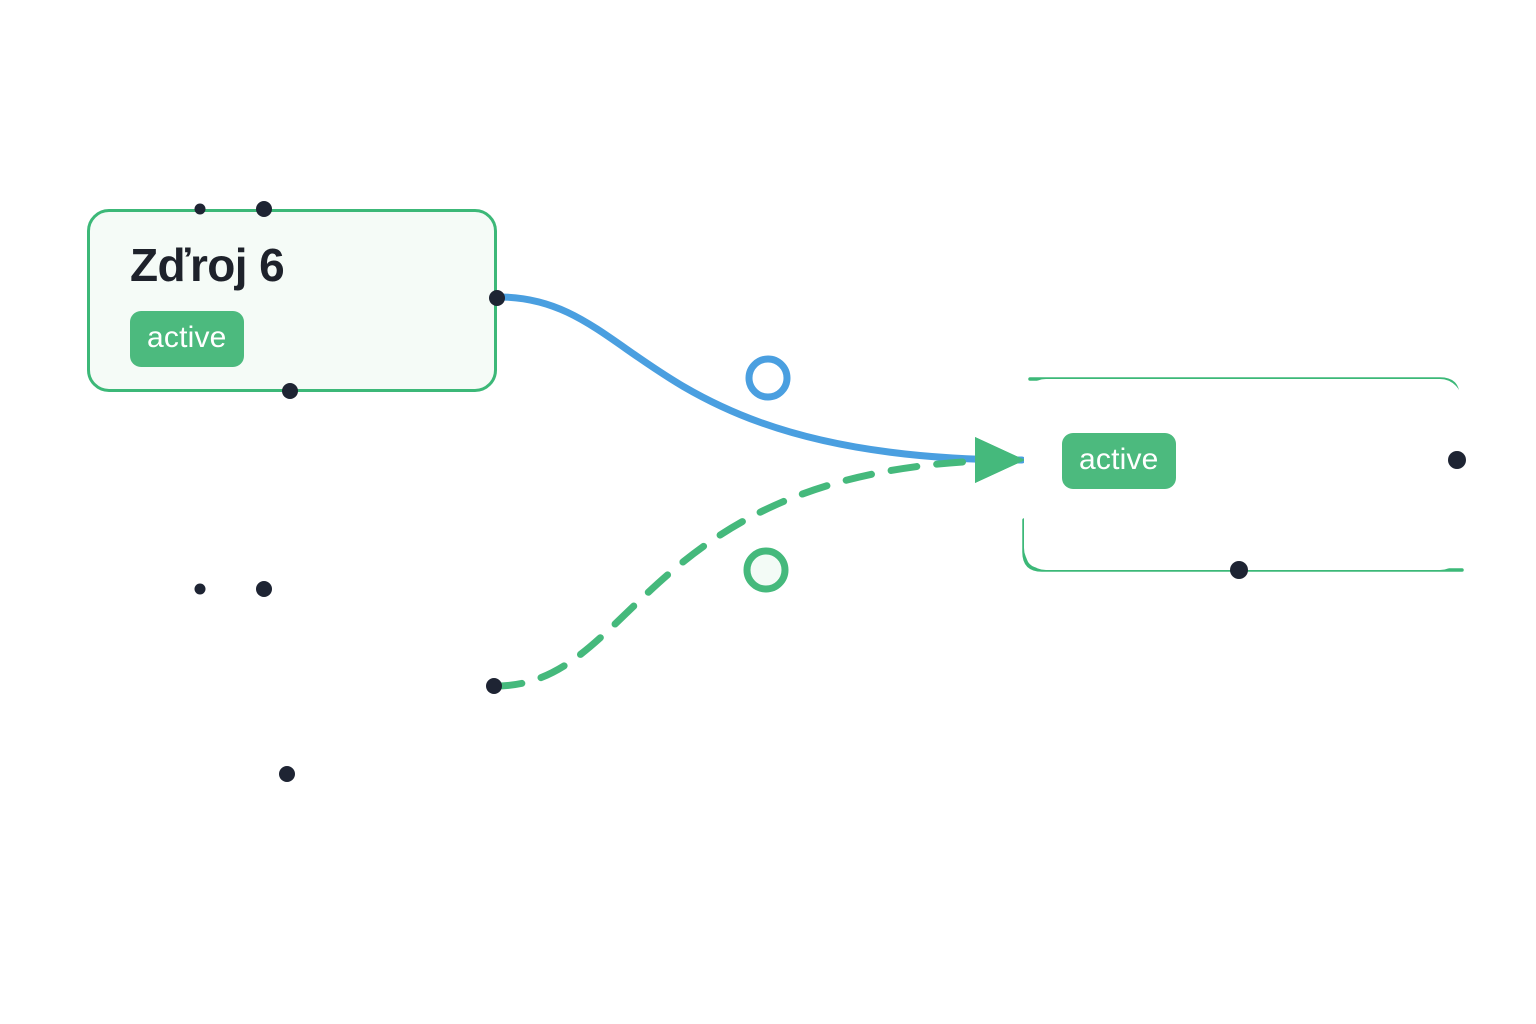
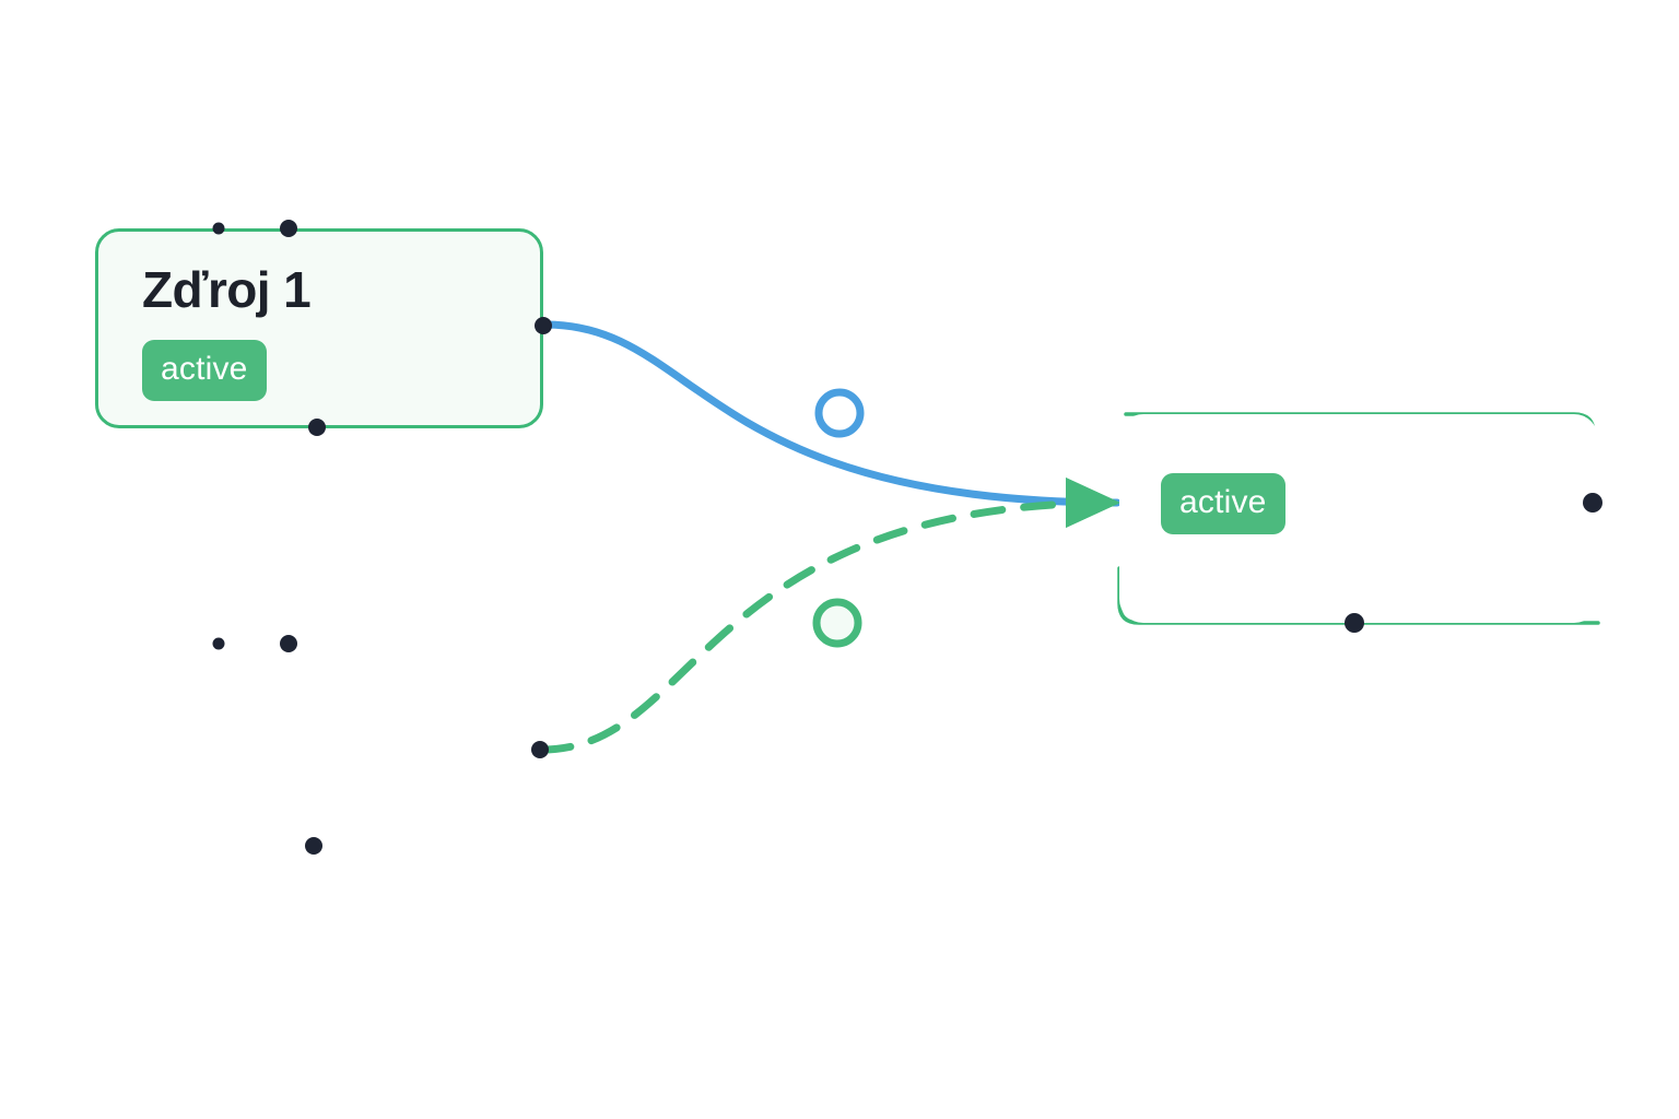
- Zďroj 6
+ Zďroj 1
  active
  active
